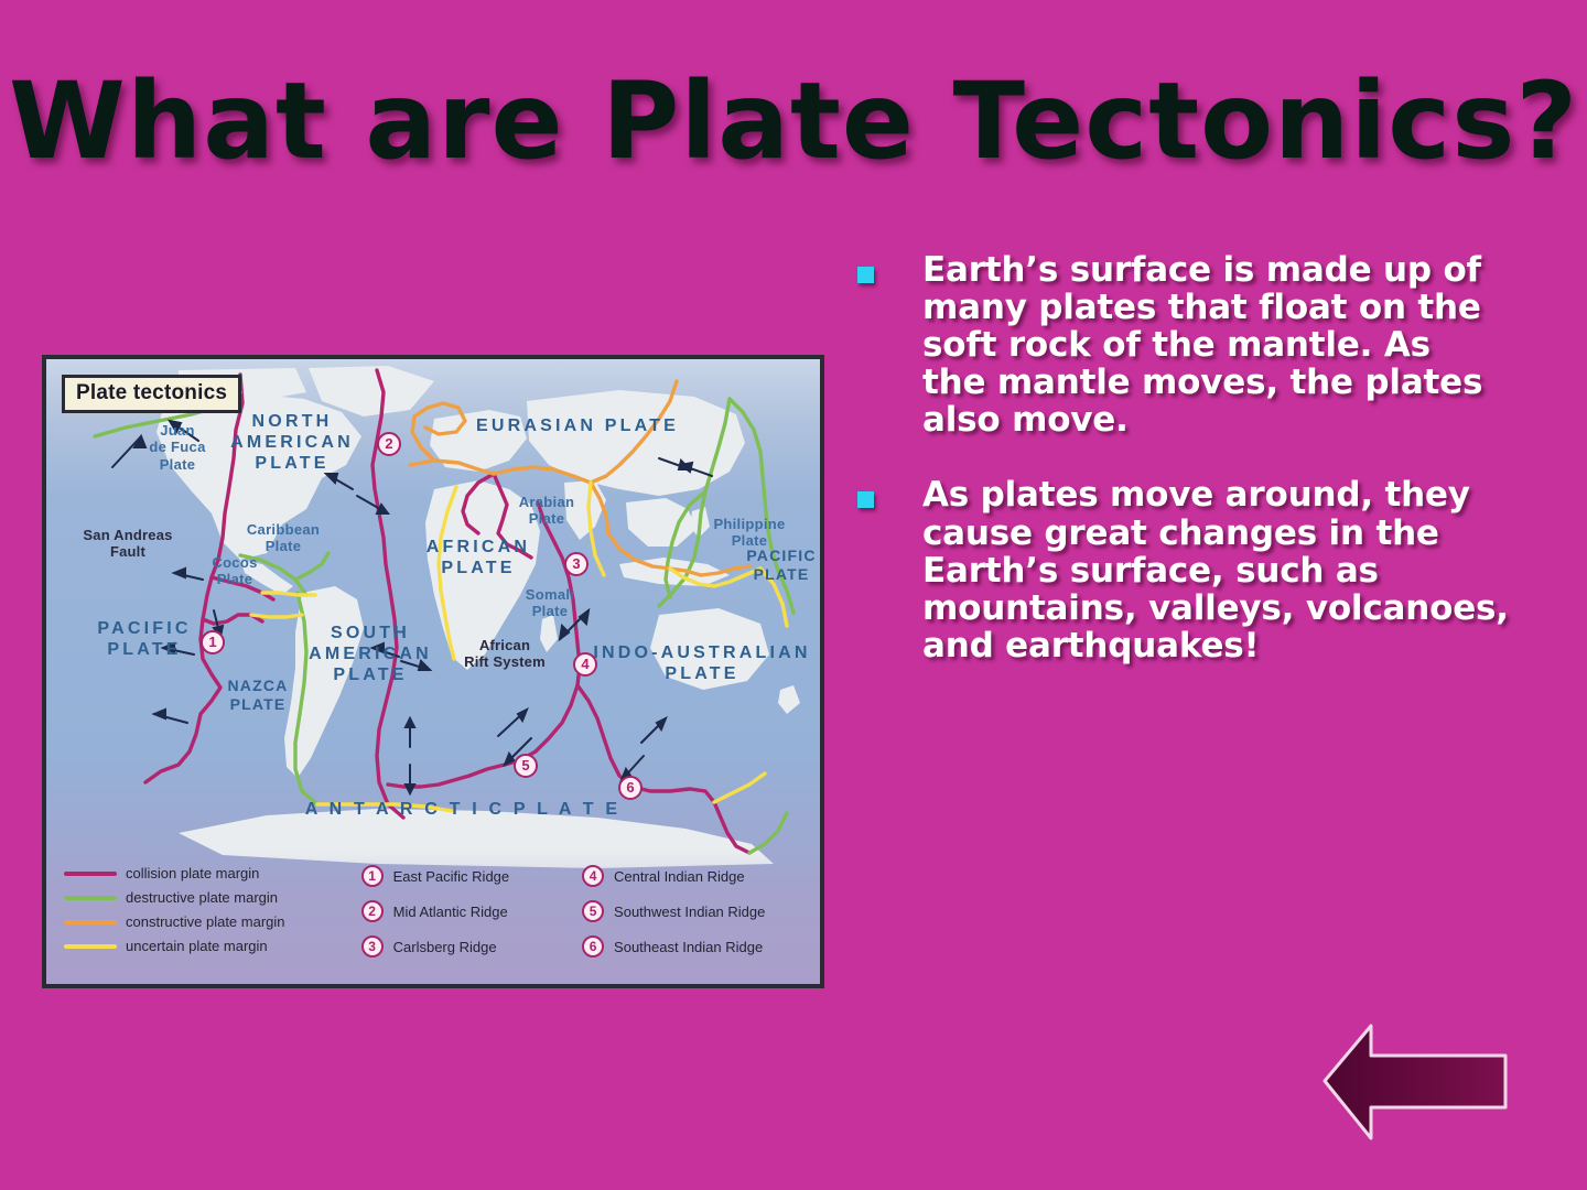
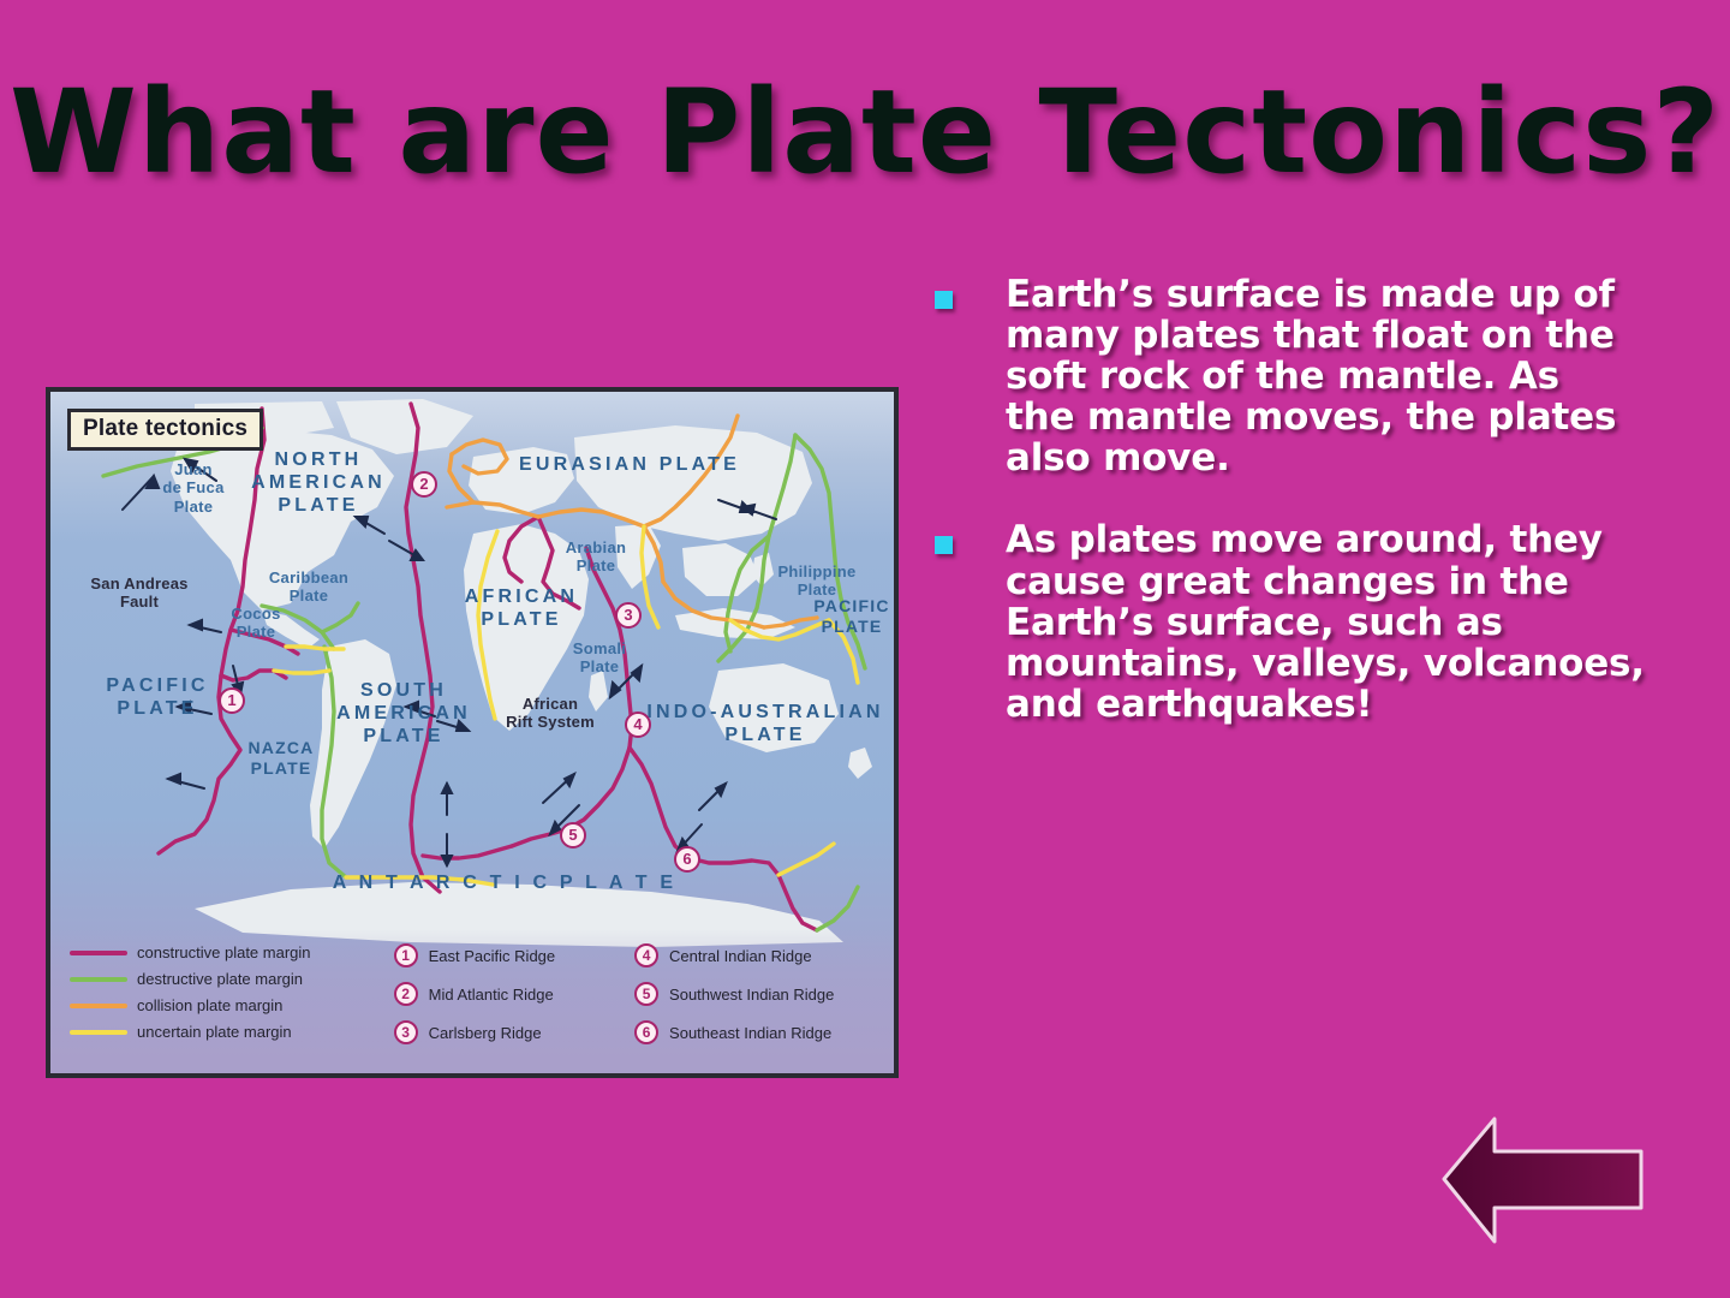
  What are Plate Tectonics?
  Plate tectonics
  NORTH
  AMERICAN
  PLATE
  EURASIAN PLATE
  AFRICAN
  PLATE
  SOUTH
  AMERICAN
  PLATE
  INDO-AUSTRALIAN
  PLATE
  PACIFIC
  PLATE
  PACIFIC
  PLATE
  A N T A R C T I C P L A T E
  NAZCA
  PLATE
  Juan
  de Fuca
  Plate
  Caribbean
  Plate
  Cocos
  Plate
  Arabian
  Plate
  Somali
  Plate
  Philippine
  Plate
  San Andreas
  Fault
  African
  Rift System
  1
  2
  3
  4
  5
  6
- collision plate margin
+ constructive plate margin
  destructive plate margin
- constructive plate margin
+ collision plate margin
  uncertain plate margin
  1
  East Pacific Ridge
  2
  Mid Atlantic Ridge
  3
  Carlsberg Ridge
  4
  Central Indian Ridge
  5
  Southwest Indian Ridge
  6
  Southeast Indian Ridge
  Earth’s surface is made up of many plates that float on the soft rock of the mantle. As the mantle moves, the plates also move.
  As plates move around, they cause great changes in the Earth’s surface, such as mountains, valleys, volcanoes, and earthquakes!
